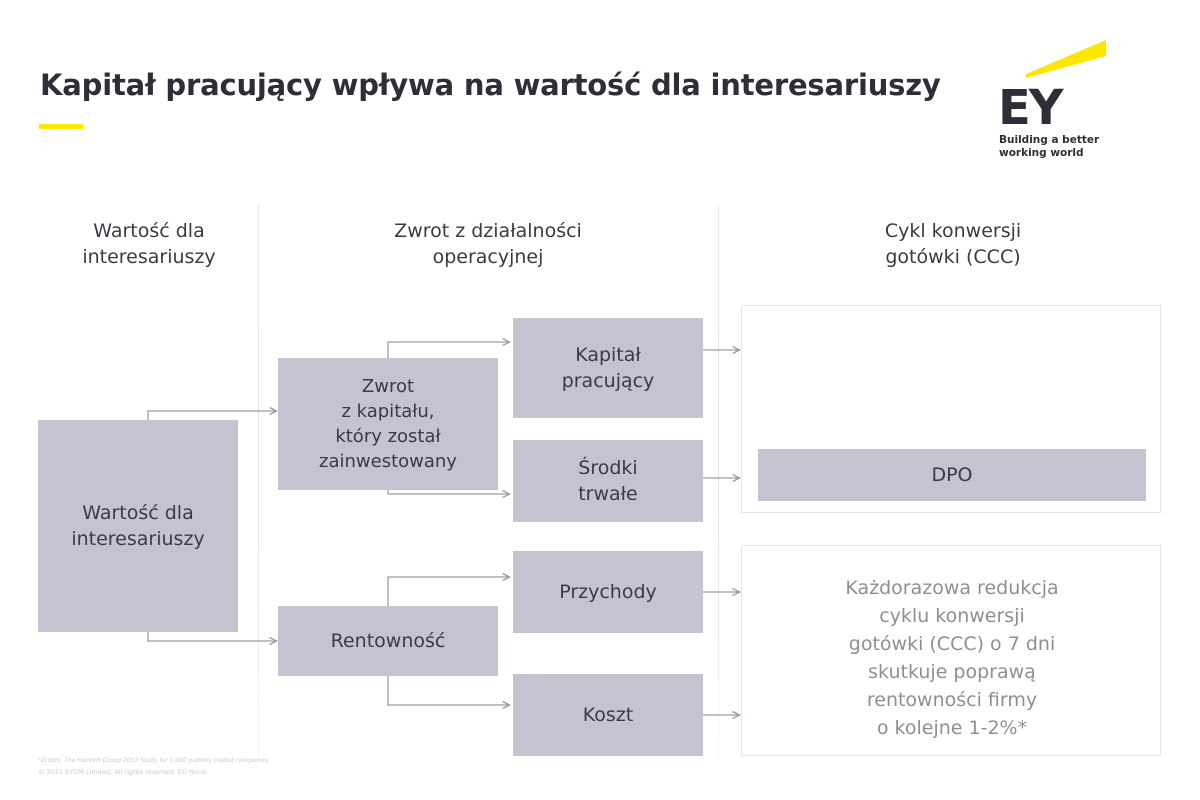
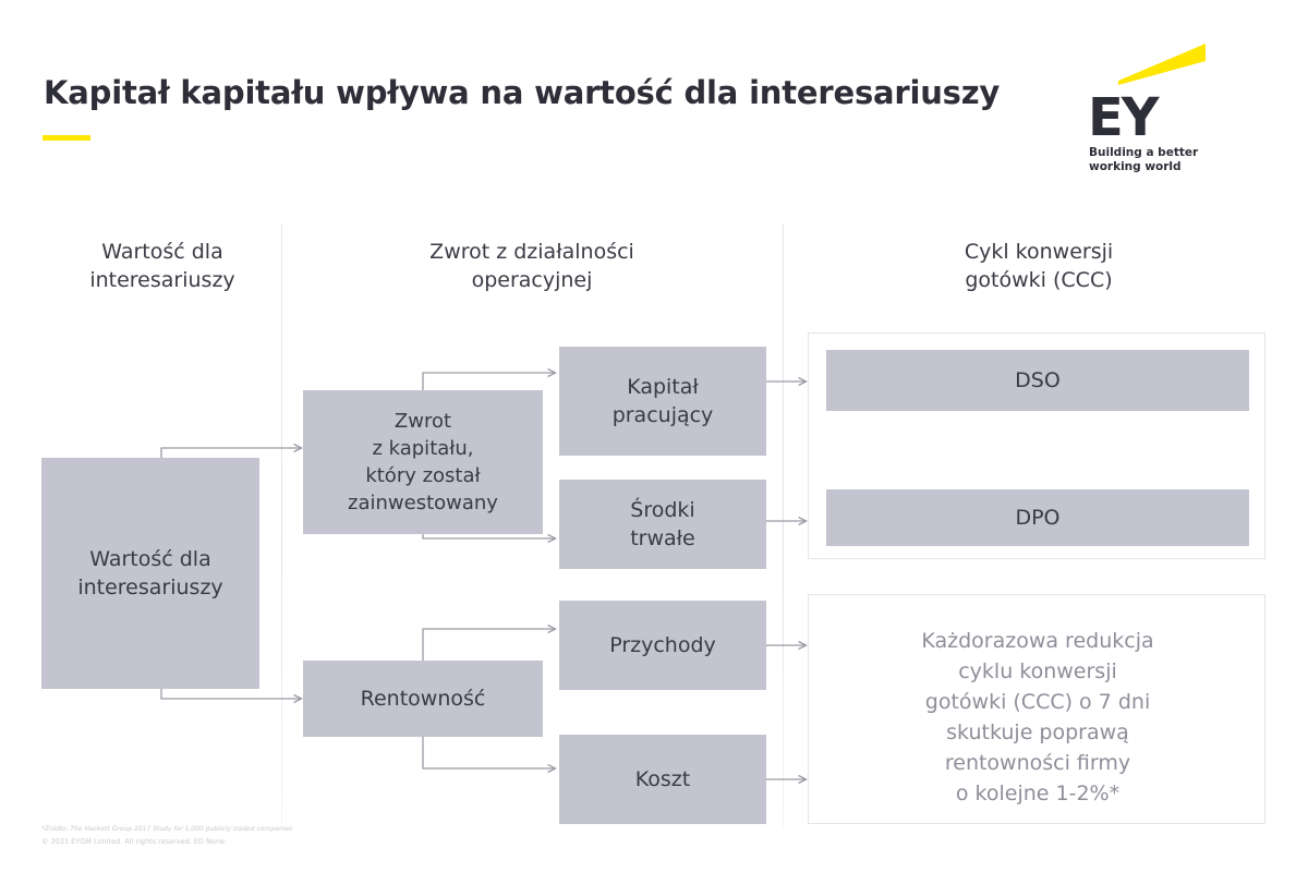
- Kapitał pracujący wpływa na wartość dla interesariuszy
+ Kapitał kapitału wpływa na wartość dla interesariuszy
  EY
  Building a better
  working world
  Wartość dla
  interesariuszy
  Zwrot z działalności
  operacyjnej
  Cykl konwersji
  gotówki (CCC)
  Wartość dla
  interesariuszy
  Zwrot
  z kapitału,
  który został
  zainwestowany
  Rentowność
  Kapitał
  pracujący
  Środki
  trwałe
  Przychody
  Koszt
+ DSO
  DPO
  Każdorazowa redukcja
  cyklu konwersji
  gotówki (CCC) o 7 dni
  skutkuje poprawą
  rentowności firmy
  o kolejne 1-2%*
  © 2021 EYGM Limited. All rights reserved. ED None.
